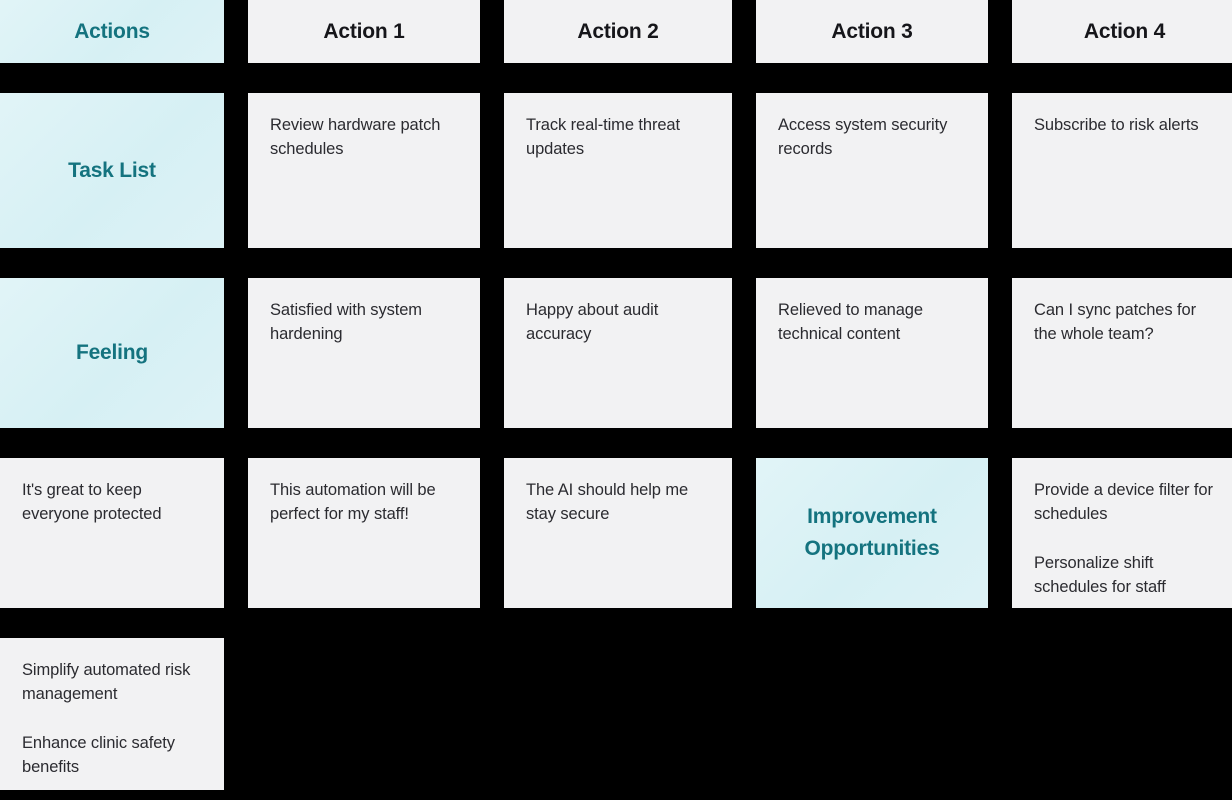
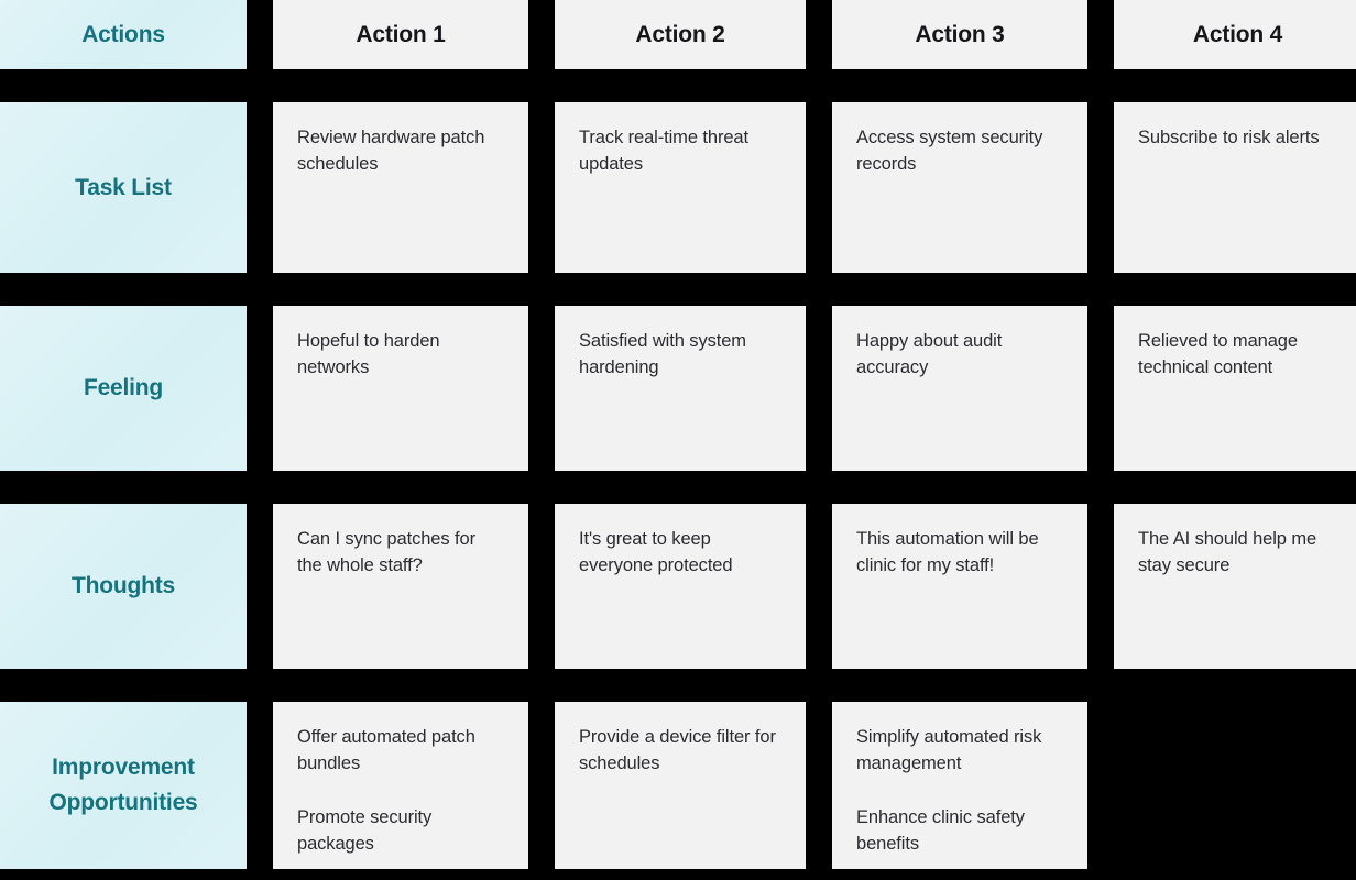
  Actions
  Action 1
  Action 2
  Action 3
  Action 4
  Task List
  Review hardware patch schedules
  Track real-time threat updates
  Access system security records
  Subscribe to risk alerts
  Feeling
+ Hopeful to harden networks
  Satisfied with system hardening
  Happy about audit accuracy
  Relieved to manage technical content
+ Thoughts
- Can I sync patches for the whole team?
+ Can I sync patches for the whole staff?
  It's great to keep everyone protected
- This automation will be perfect for my staff!
+ This automation will be clinic for my staff!
  The AI should help me stay secure
  Improvement Opportunities
+ Offer automated patch bundles
+ Promote security packages
  Provide a device filter for schedules
- Personalize shift schedules for staff
  Simplify automated risk management
  Enhance clinic safety benefits
